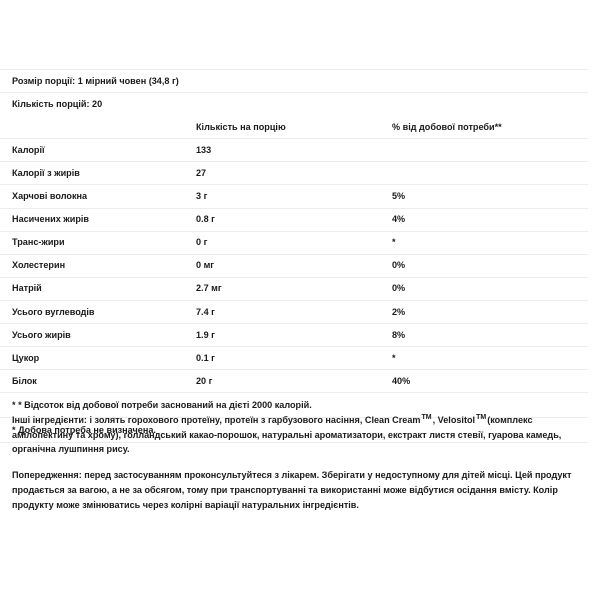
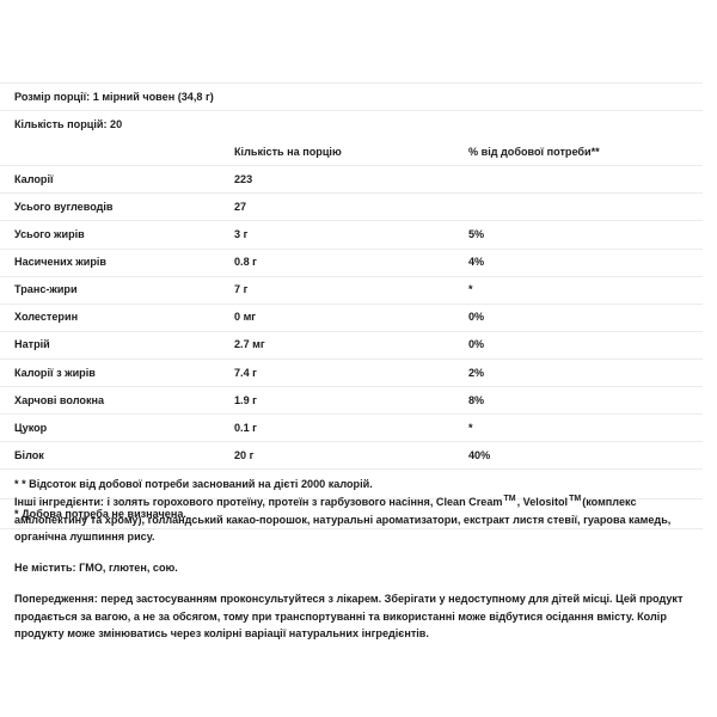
  Розмір порції: 1 мірний човен (34,8 г)
  Кількість порцій: 20
  	Кількість на порцію	% від добової потреби**
- Калорії	133
+ Калорії	223
- Калорії з жирів	27
+ Усього вуглеводів	27
- Харчові волокна	3 г	5%
+ Усього жирів	3 г	5%
  Насичених жирів	0.8 г	4%
- Транс-жири	0 г	*
+ Транс-жири	7 г	*
  Холестерин	0 мг	0%
  Натрій	2.7 мг	0%
- Усього вуглеводів	7.4 г	2%
+ Калорії з жирів	7.4 г	2%
- Усього жирів	1.9 г	8%
+ Харчові волокна	1.9 г	8%
  Цукор	0.1 г	*
  Білок	20 г	40%
  * * Відсоток від добової потреби заснований на дієті 2000 калорій.
  * Добова потреба не визначена.
  Інші інгредієнти: і золять горохового протеїну, протеїн з гарбузового насіння, Clean Cream , Velositol (комплекс амілопектину та хрому), голландський какао-порошок, натуральні ароматизатори, екстракт листя стевії, гуарова камедь, органічна лушпиння рису.
+ Не містить: ГМО, глютен, сою.
  Попередження: перед застосуванням проконсультуйтеся з лікарем. Зберігати у недоступному для дітей місці. Цей продукт продається за вагою, а не за обсягом, тому при транспортуванні та використанні може відбутися осідання вмісту. Колір продукту може змінюватись через колірні варіації натуральних інгредієнтів.
